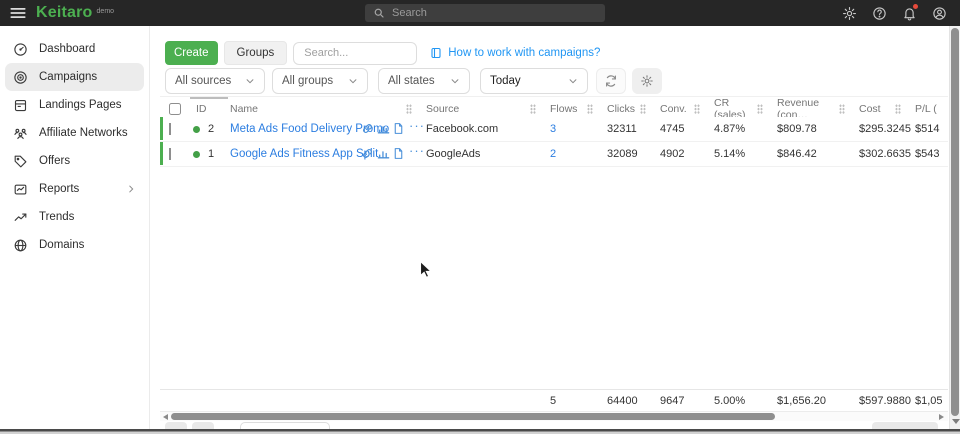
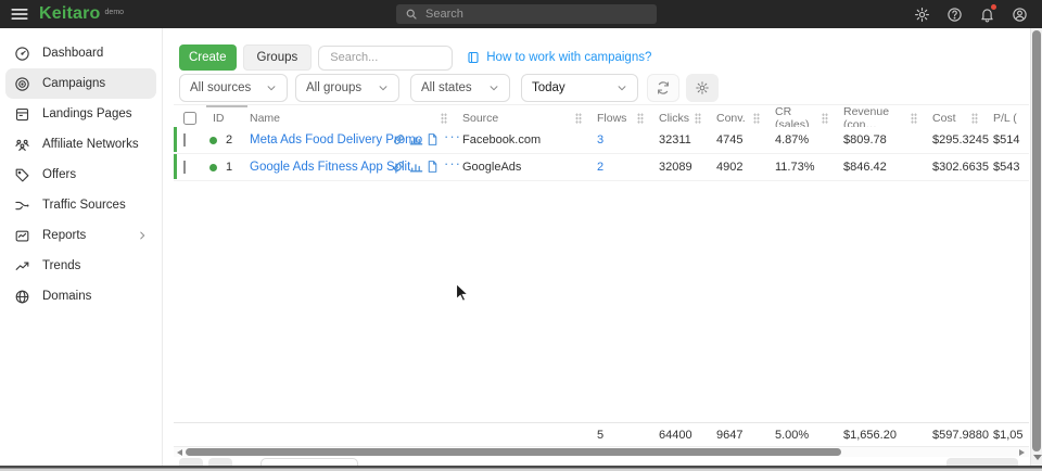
  Keitaro
  Search
  Dashboard
  Campaigns
  Landings Pages
  Affiliate Networks
  Offers
+ Traffic Sources
  Reports
  Trends
  Domains
  Create
  Groups
  Search...
  How to work with campaigns?
  All sources
  All groups
  All states
  Today
  ID
  Name
  Source
  Flows
  Clicks
  Conv.
  CR (sales)
  Revenue (con…
  Cost
  P/L (
  2
  Meta Ads Food Delivery Prm
  ···
  Facebook.com
  3
  32311
  4745
  4.87%
  $809.78
  $295.3245
  $514
  1
  Google Ads Fitness App Slit
  ···
  GoogleAds
  2
  32089
  4902
- 5.14%
+ 11.73%
  $846.42
  $302.6635
  $543
  5
  64400
  9647
  5.00%
  $1,656.20
  $597.9880
  $1,05
